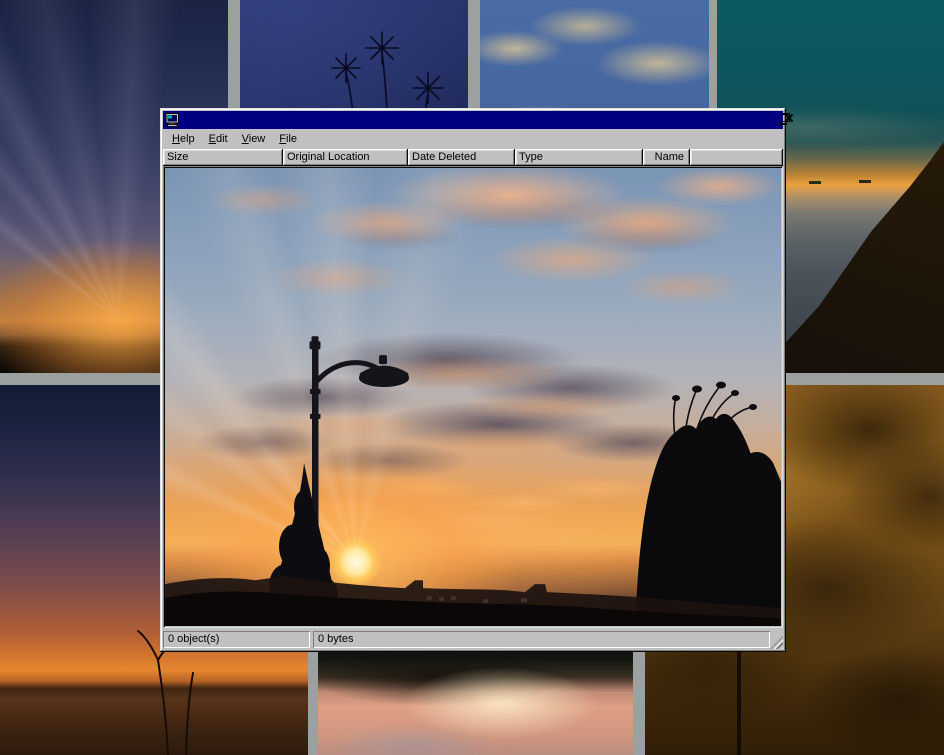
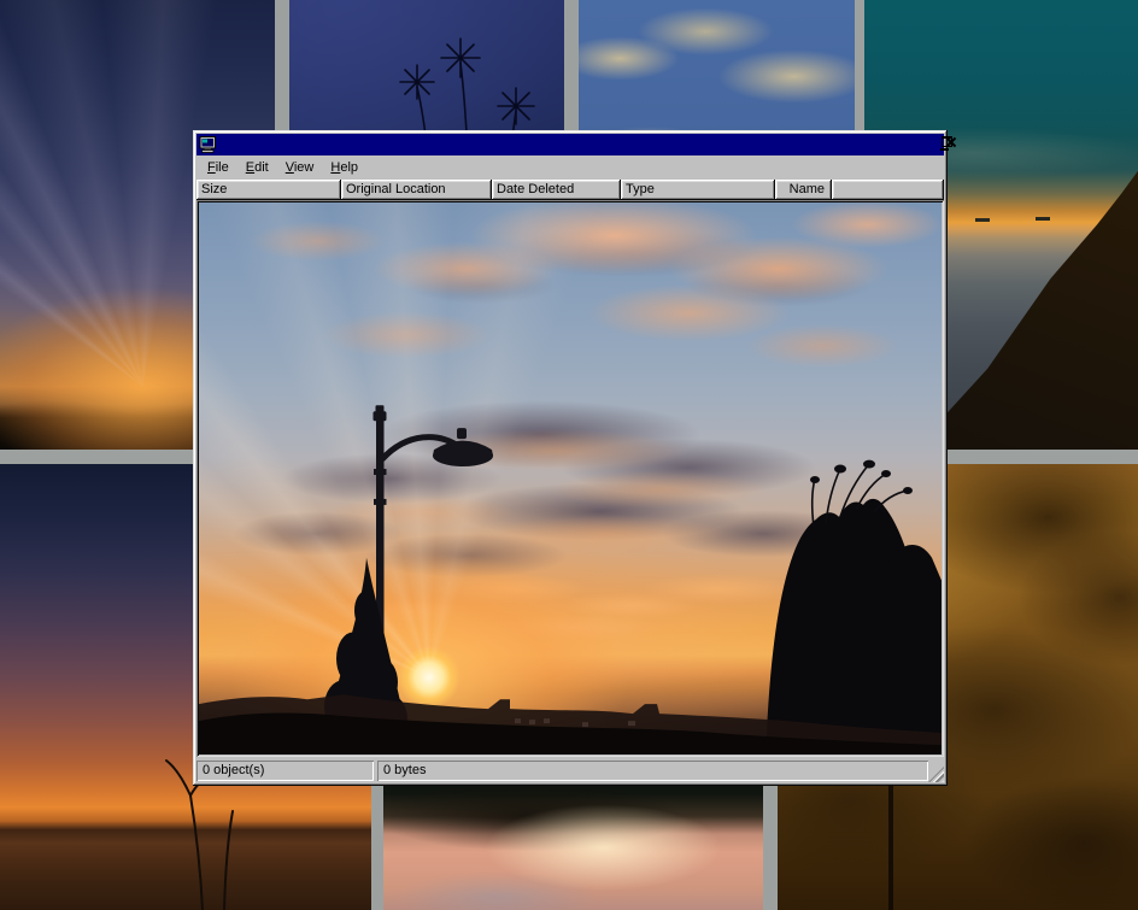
- Help
+ File
  Edit
  View
- File
+ Help
  Size
  Original Location
  Date Deleted
  Type
  Name
  0 object(s)
  0 bytes
